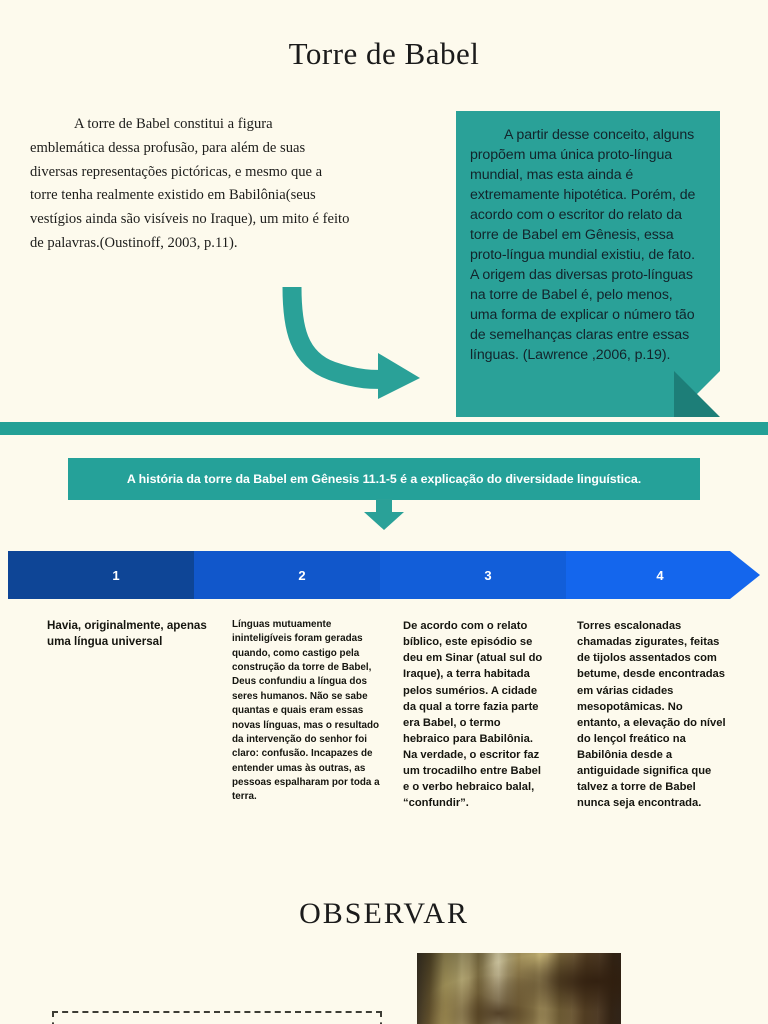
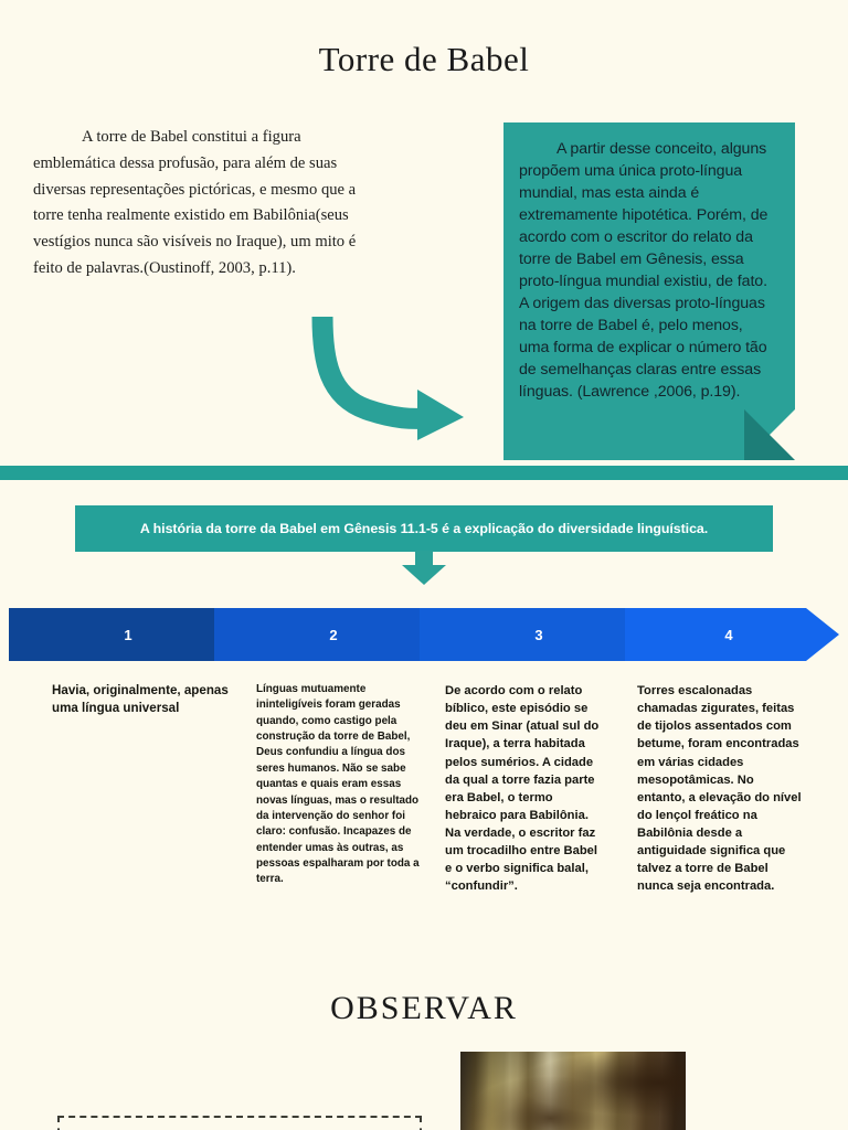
  Torre de Babel
- A torre de Babel constitui a figura emblemática dessa profusão, para além de suas diversas representações pictóricas, e mesmo que a torre tenha realmente existido em Babilônia(seus vestígios ainda são visíveis no Iraque), um mito é feito de palavras.(Oustinoff, 2003, p.11).
+ A torre de Babel constitui a figura emblemática dessa profusão, para além de suas diversas representações pictóricas, e mesmo que a torre tenha realmente existido em Babilônia(seus vestígios nunca são visíveis no Iraque), um mito é feito de palavras.(Oustinoff, 2003, p.11).
  A partir desse conceito, alguns propõem uma única proto-língua mundial, mas esta ainda é extremamente hipotética. Porém, de acordo com o escritor do relato da torre de Babel em Gênesis, essa proto-língua mundial existiu, de fato. A origem das diversas proto-línguas na torre de Babel é, pelo menos, uma forma de explicar o número tão de semelhanças claras entre essas línguas. (Lawrence ,2006, p.19).
  A história da torre da Babel em Gênesis 11.1-5 é a explicação do diversidade linguística.
  1
  2
  3
  4
  Havia, originalmente, apenas uma língua universal
  Línguas mutuamente ininteligíveis foram geradas quando, como castigo pela construção da torre de Babel, Deus confundiu a língua dos seres humanos. Não se sabe quantas e quais eram essas novas línguas, mas o resultado da intervenção do senhor foi claro: confusão. Incapazes de entender umas às outras, as pessoas espalharam por toda a terra.
- De acordo com o relato bíblico, este episódio se deu em Sinar (atual sul do Iraque), a terra habitada pelos sumérios. A cidade da qual a torre fazia parte era Babel, o termo hebraico para Babilônia. Na verdade, o escritor faz um trocadilho entre Babel e o verbo hebraico balal, “confundir”.
+ De acordo com o relato bíblico, este episódio se deu em Sinar (atual sul do Iraque), a terra habitada pelos sumérios. A cidade da qual a torre fazia parte era Babel, o termo hebraico para Babilônia. Na verdade, o escritor faz um trocadilho entre Babel e o verbo significa balal, “confundir”.
- Torres escalonadas chamadas zigurates, feitas de tijolos assentados com betume, desde encontradas em várias cidades mesopotâmicas. No entanto, a elevação do nível do lençol freático na Babilônia desde a antiguidade significa que talvez a torre de Babel nunca seja encontrada.
+ Torres escalonadas chamadas zigurates, feitas de tijolos assentados com betume, foram encontradas em várias cidades mesopotâmicas. No entanto, a elevação do nível do lençol freático na Babilônia desde a antiguidade significa que talvez a torre de Babel nunca seja encontrada.
  OBSERVAR
